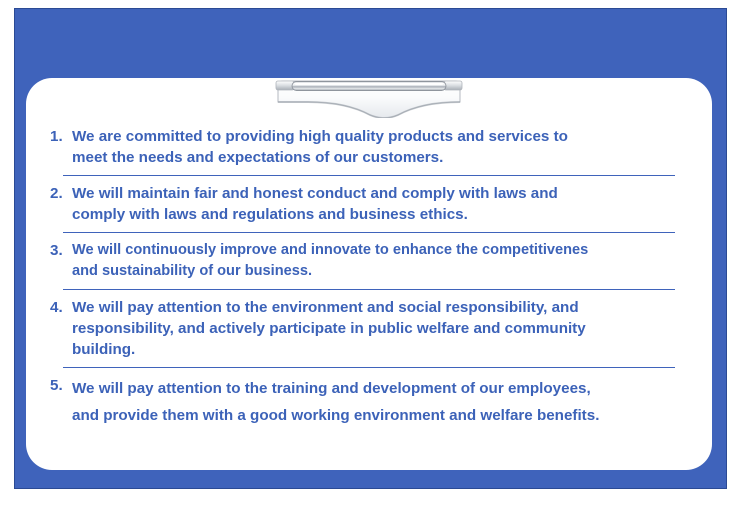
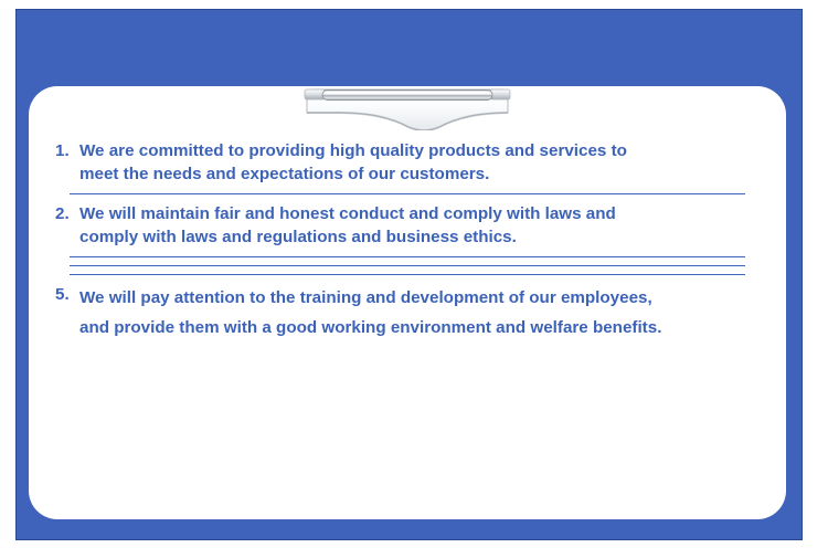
  1.
  We are committed to providing high quality products and services to
  meet the needs and expectations of our customers.
  2.
  We will maintain fair and honest conduct and comply with laws and
  comply with laws and regulations and business ethics.
- 3.
- We will continuously improve and innovate to enhance the competitivenes
- and sustainability of our business.
- 4.
- We will pay attention to the environment and social responsibility, and
- responsibility, and actively participate in public welfare and community
- building.
  5.
  We will pay attention to the training and development of our employees,
  and provide them with a good working environment and welfare benefits.
